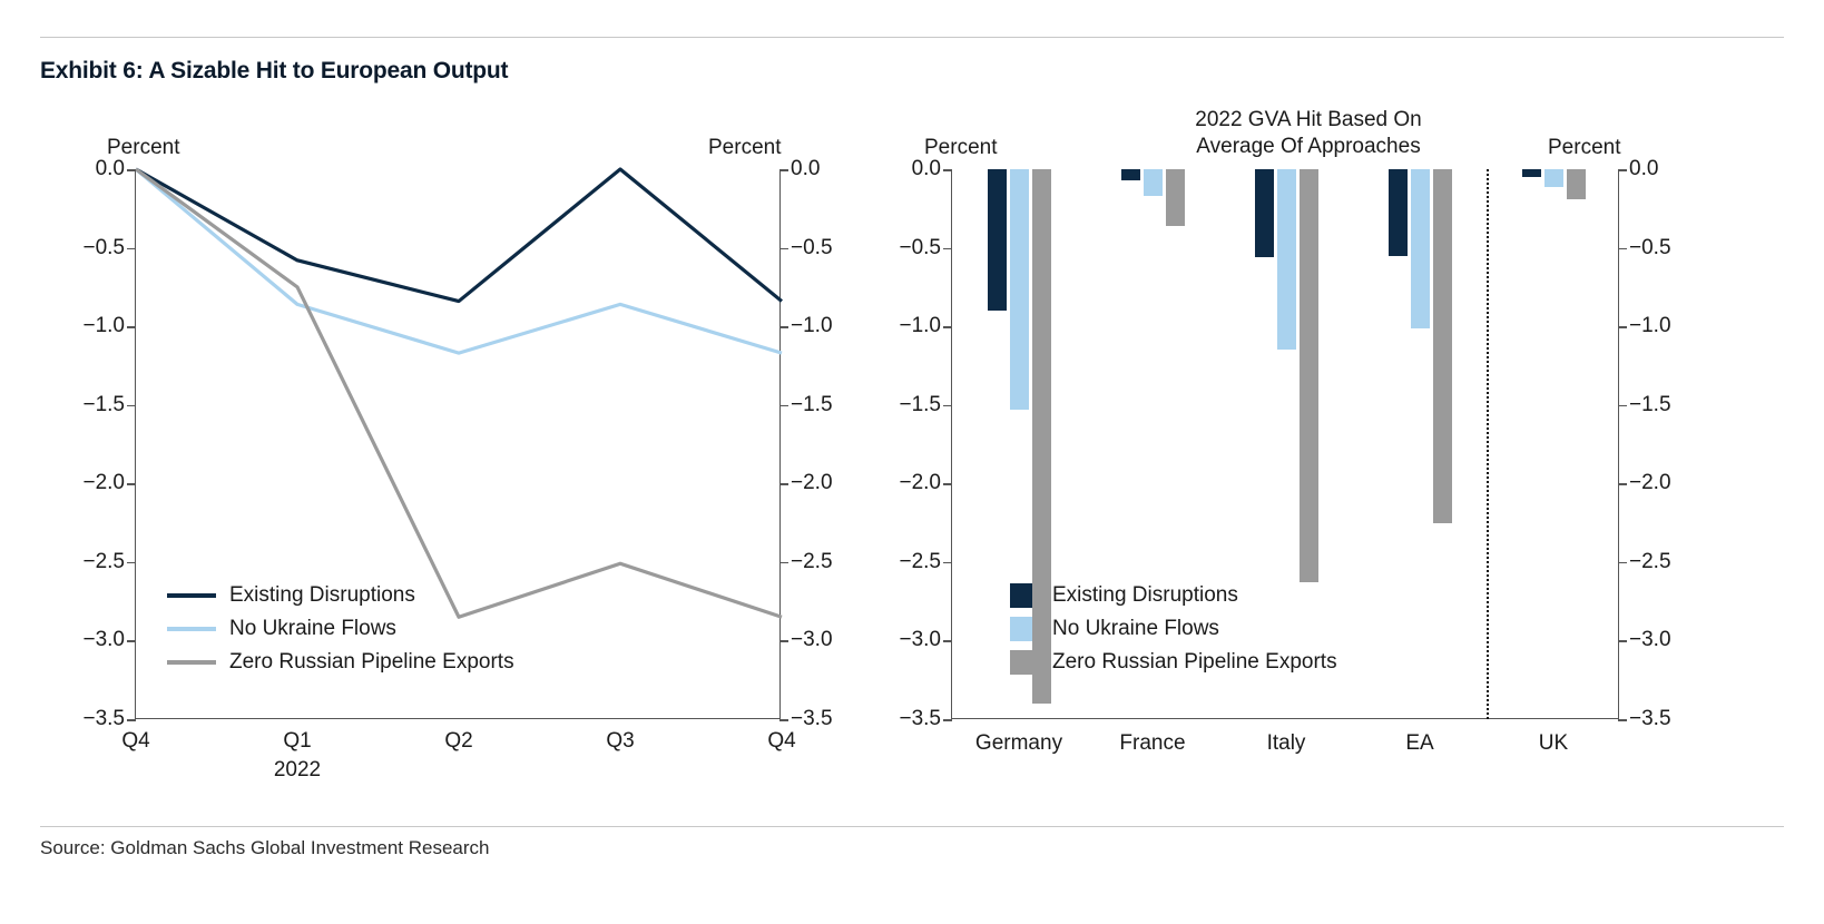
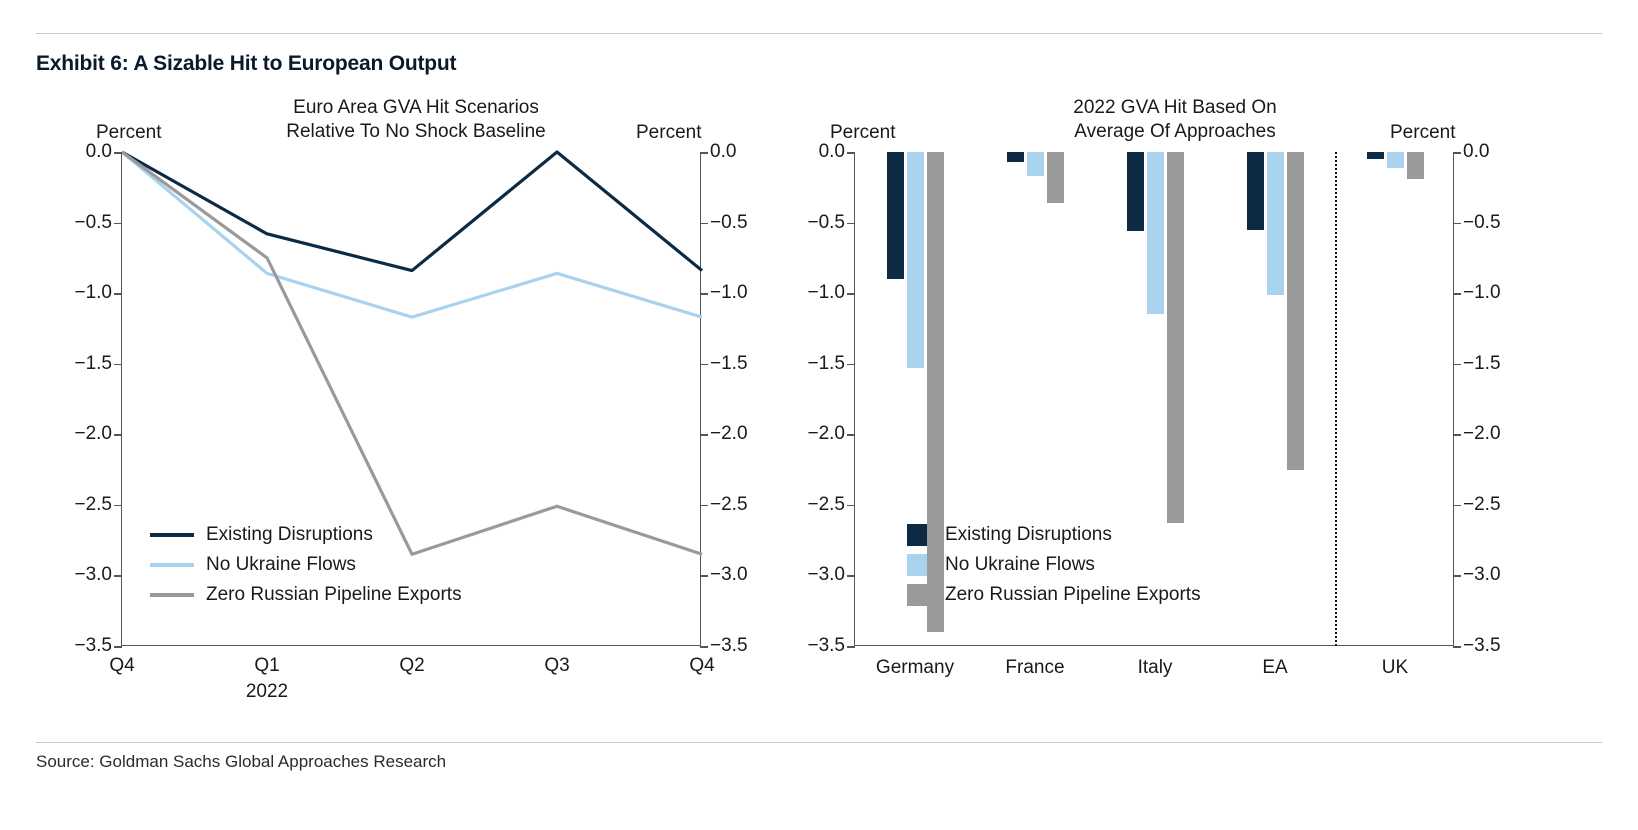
  Exhibit 6: A Sizable Hit to European Output
+ Euro Area GVA Hit Scenarios
+ Relative To No Shock Baseline
  Percent
  Percent
  Existing Disruptions
  No Ukraine Flows
  Zero Russian Pipeline Exports
  0.0
  0.0
  −0.5
  −0.5
  −1.0
  −1.0
  −1.5
  −1.5
  −2.0
  −2.0
  −2.5
  −2.5
  −3.0
  −3.0
  −3.5
  −3.5
  Q4
  Q1
  Q2
  Q3
  Q4
  2022
  2022 GVA Hit Based On
  Average Of Approaches
  Percent
  Percent
  Existing Disruptions
  No Ukraine Flows
  Zero Russian Pipeline Exports
  0.0
  0.0
  −0.5
  −0.5
  −1.0
  −1.0
  −1.5
  −1.5
  −2.0
  −2.0
  −2.5
  −2.5
  −3.0
  −3.0
  −3.5
  −3.5
  Germany
  France
  Italy
  EA
  UK
- Source: Goldman Sachs Global Investment Research
+ Source: Goldman Sachs Global Approaches Research
